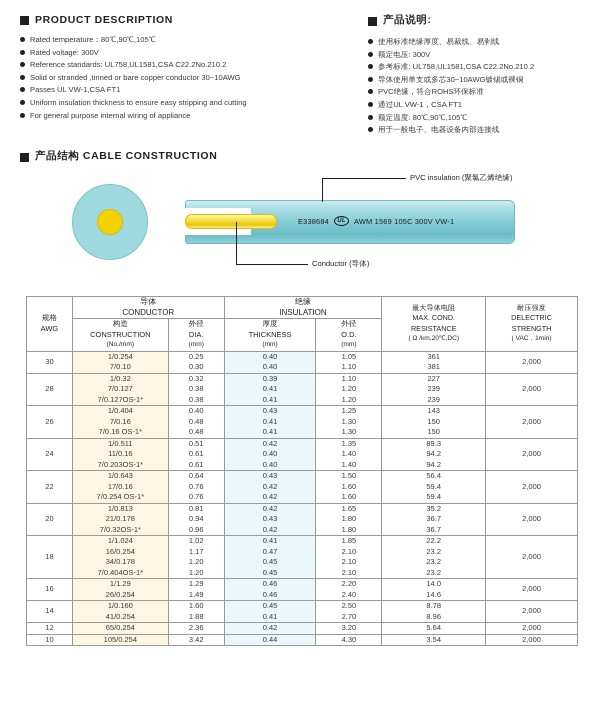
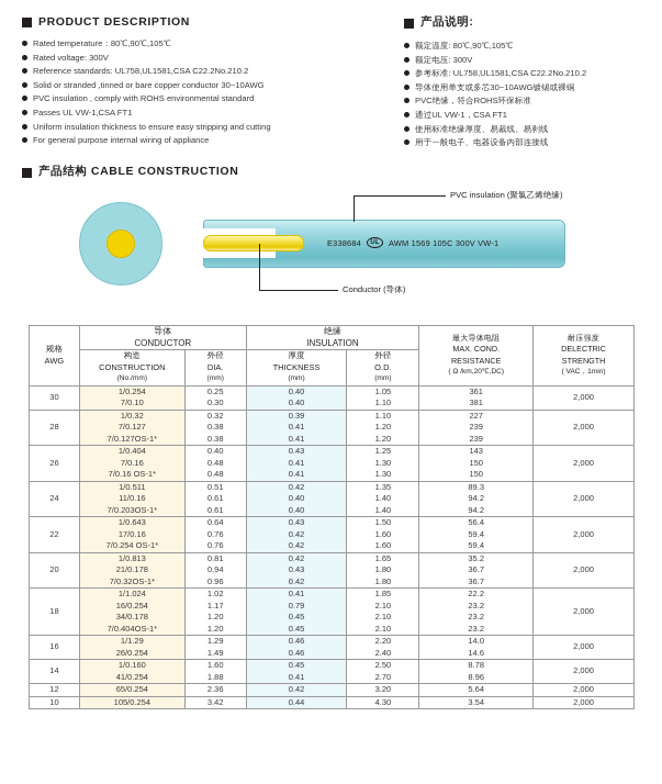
  PRODUCT DESCRIPTION
  Rated temperature：80℃,90℃,105℃
  Rated voltage: 300V
  Reference standards: UL758,UL1581,CSA C22.2No.210.2
  Solid or stranded ,tinned or bare copper conductor 30~10AWG
+ PVC insulation , comply with ROHS environmental standard
  Passes UL VW-1,CSA FT1
  Uniform insulation thickness to ensure easy stripping and cutting
  For general purpose internal wiring of appliance
  产品说明:
- 使用标准绝缘厚度、易裁线、易剥线
+ 额定温度: 80℃,90℃,105℃
  额定电压: 300V
  参考标准: UL758,UL1581,CSA C22.2No.210.2
  导体使用单支或多芯30~10AWG镀锡或裸铜
  PVC绝缘，符合ROHS环保标准
  通过UL VW-1，CSA FT1
- 额定温度: 80℃,90℃,105℃
+ 使用标准绝缘厚度、易裁线、易剥线
  用于一般电子、电器设备内部连接线
  产品结构 CABLE CONSTRUCTION
  E338684
  AWM 1569 105C 300V VW-1
  PVC insulation (聚氯乙烯绝缘)
  Conductor (导体)
  规格 AWG	导体 CONDUCTOR	绝缘 INSULATION	最大导体电阻 MAX. COND. RESISTANCE	耐压强度 DELECTRIC STRENGTH
  30	1/0.2547/0.10	0.250.30	0.400.40	1.051.10	361381	2,000
  28	1/0.327/0.1277/0.127OS-1*	0.320.380.38	0.390.410.41	1.101.201.20	227239239	2,000
  26	1/0.4047/0.167/0.16 OS-1*	0.400.480.48	0.430.410.41	1.251.301.30	143150150	2,000
  24	1/0.51111/0.167/0.203OS-1*	0.510.610.61	0.420.400.40	1.351.401.40	89.394.294.2	2,000
  22	1/0.64317/0.167/0.254 OS-1*	0.640.760.76	0.430.420.42	1.501.601.60	56.459.459.4	2,000
  20	1/0.81321/0.1787/0.32OS-1*	0.810.940.96	0.420.430.42	1.651.801.80	35.236.736.7	2,000
- 18	1/1.02416/0.25434/0.1787/0.404OS-1*	1.021.171.201.20	0.410.470.450.45	1.852.102.102.10	22.223.223.223.2	2,000
+ 18	1/1.02416/0.25434/0.1787/0.404OS-1*	1.021.171.201.20	0.410.790.450.45	1.852.102.102.10	22.223.223.223.2	2,000
  16	1/1.2926/0.254	1.291.49	0.460.46	2.202.40	14.014.6	2,000
  14	1/0.16041/0.254	1.601.88	0.450.41	2.502.70	8.788.96	2,000
  12	65/0.254	2.36	0.42	3.20	5.64	2,000
  10	105/0.254	3.42	0.44	4.30	3.54	2,000
